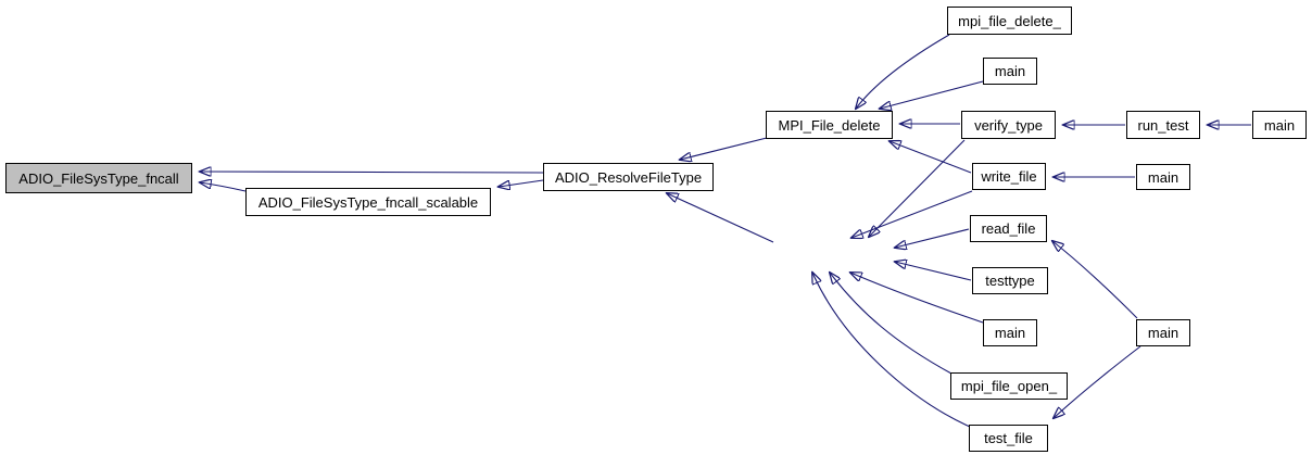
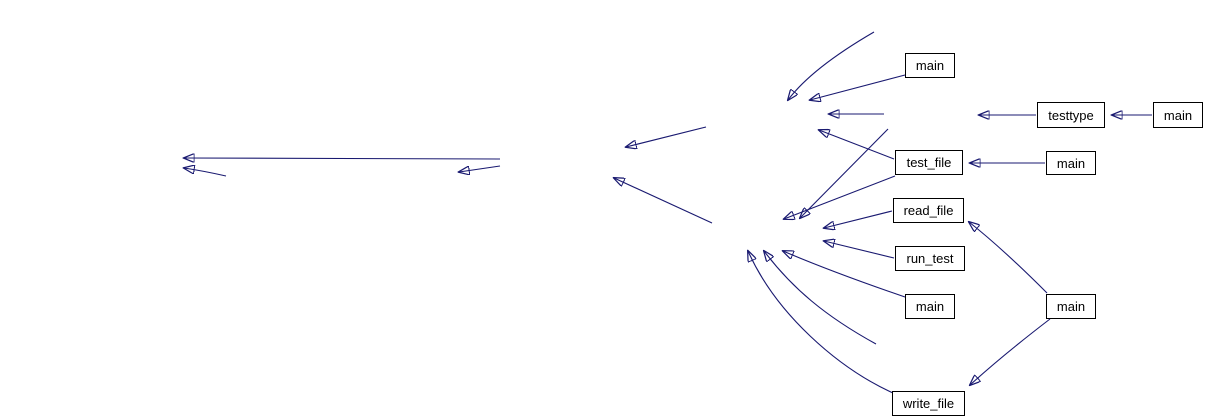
- ADIO_FileSysType_fncall
- ADIO_FileSysType_fncall_scalable
- ADIO_ResolveFileType
- MPI_File_delete
- mpi_file_delete_
  main
- verify_type
- run_test
+ testtype
  main
- write_file
+ test_file
  main
  read_file
- testtype
+ run_test
  main
  main
- mpi_file_open_
- test_file
+ write_file
